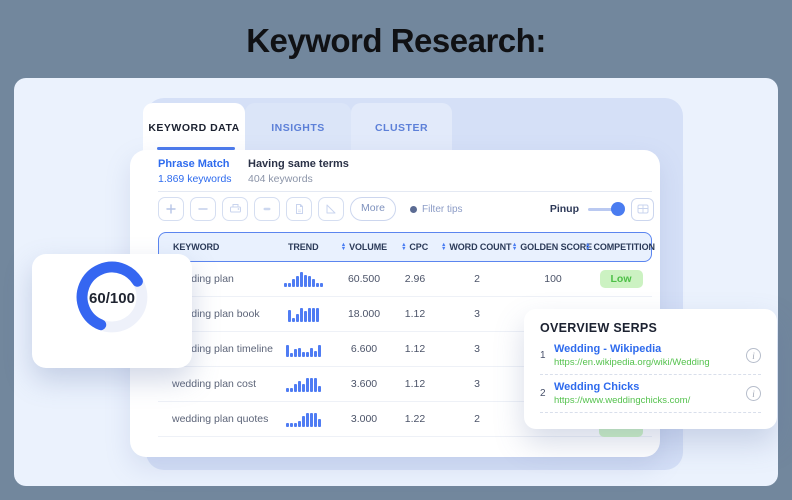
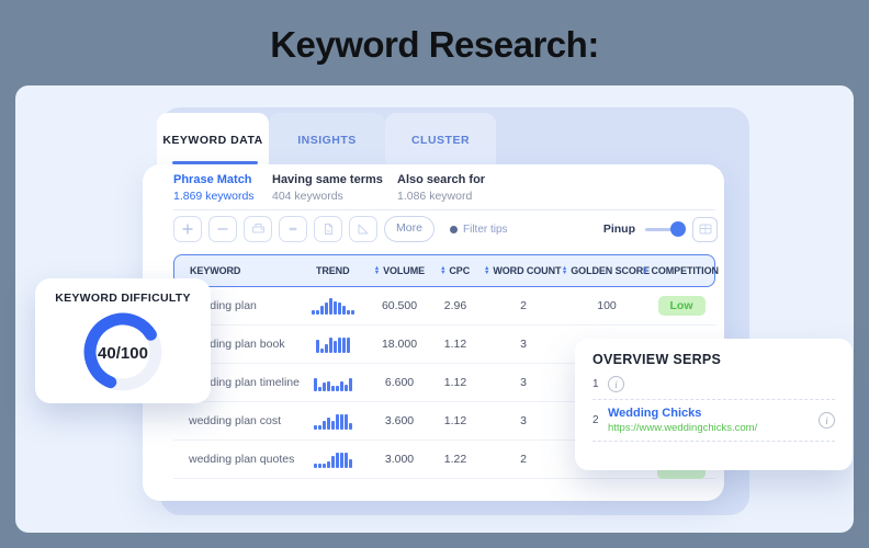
  Keyword Research:
  CLUSTER
  INSIGHTS
  KEYWORD DATA
  Phrase Match
  1.869 keywords
  Having same terms
  404 keywords
+ Also search for
+ 1.086 keyword
  More
  Filter tips
  Pinup
  KEYWORD
  TREND
  VOLUME
  CPC
  WORD COUNT
  GOLDEN SCORE
  COMPETITION
  ding plan
  60.500
  2.96
  2
  100
  Low
  ding plan book
  18.000
  1.12
  3
  ding plan timelin
  6.600
  1.12
  3
  wedding plan cost
  3.600
  1.12
  3
  wedding plan quotes
  3.000
  1.22
  2
+ KEYWORD DIFFICULTY
- 60/100
+ 40/100
  OVERVIEW SERPS
  1
- Wedding - Wikipedia
- https://en.wikipedia.org/wiki/Wedding
  i
  2
  Wedding Chicks
  https://www.weddingchicks.com/
  i
